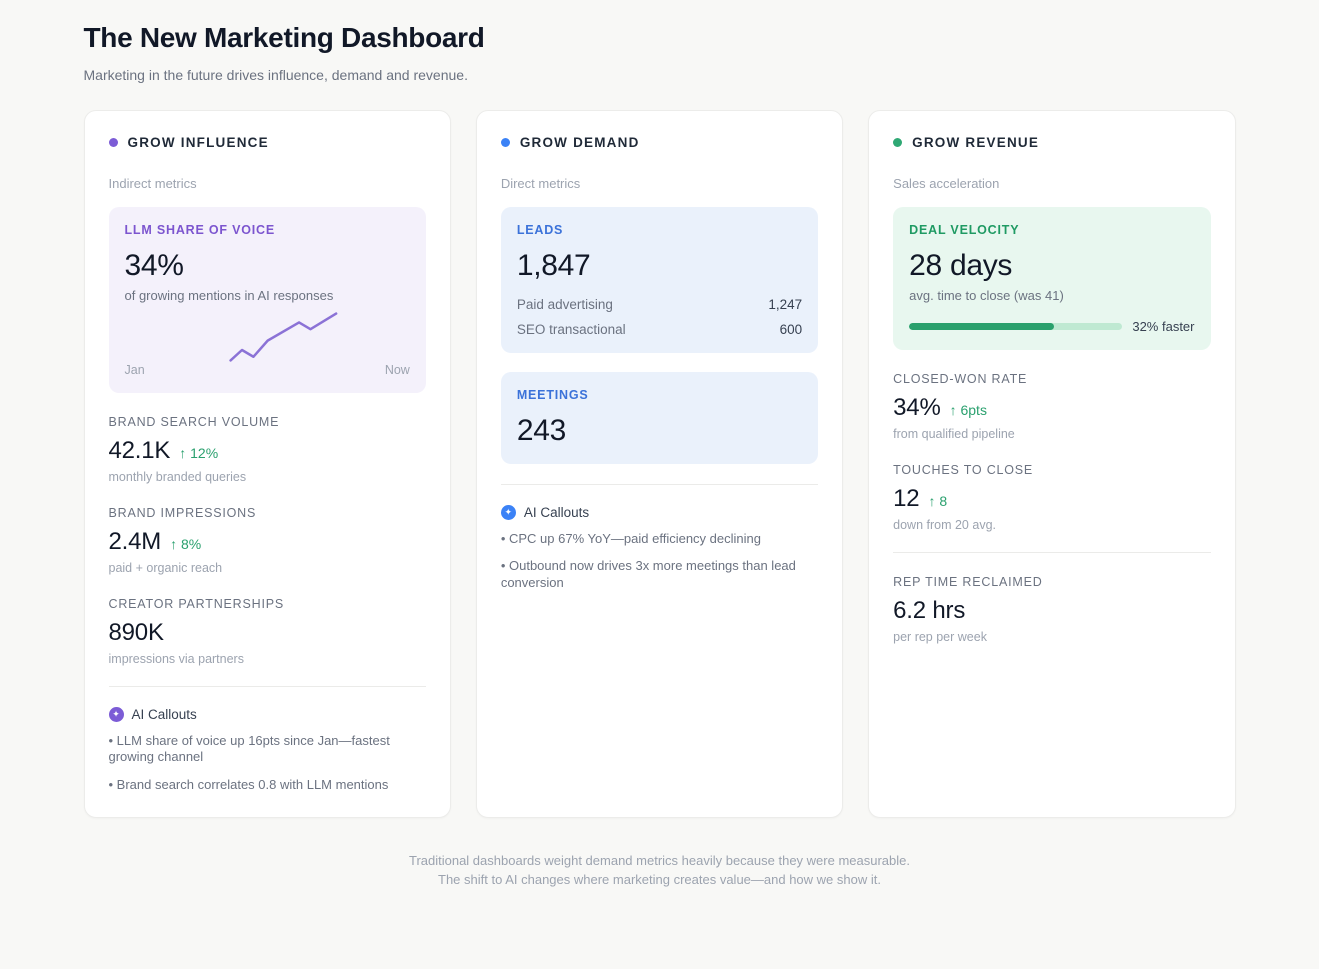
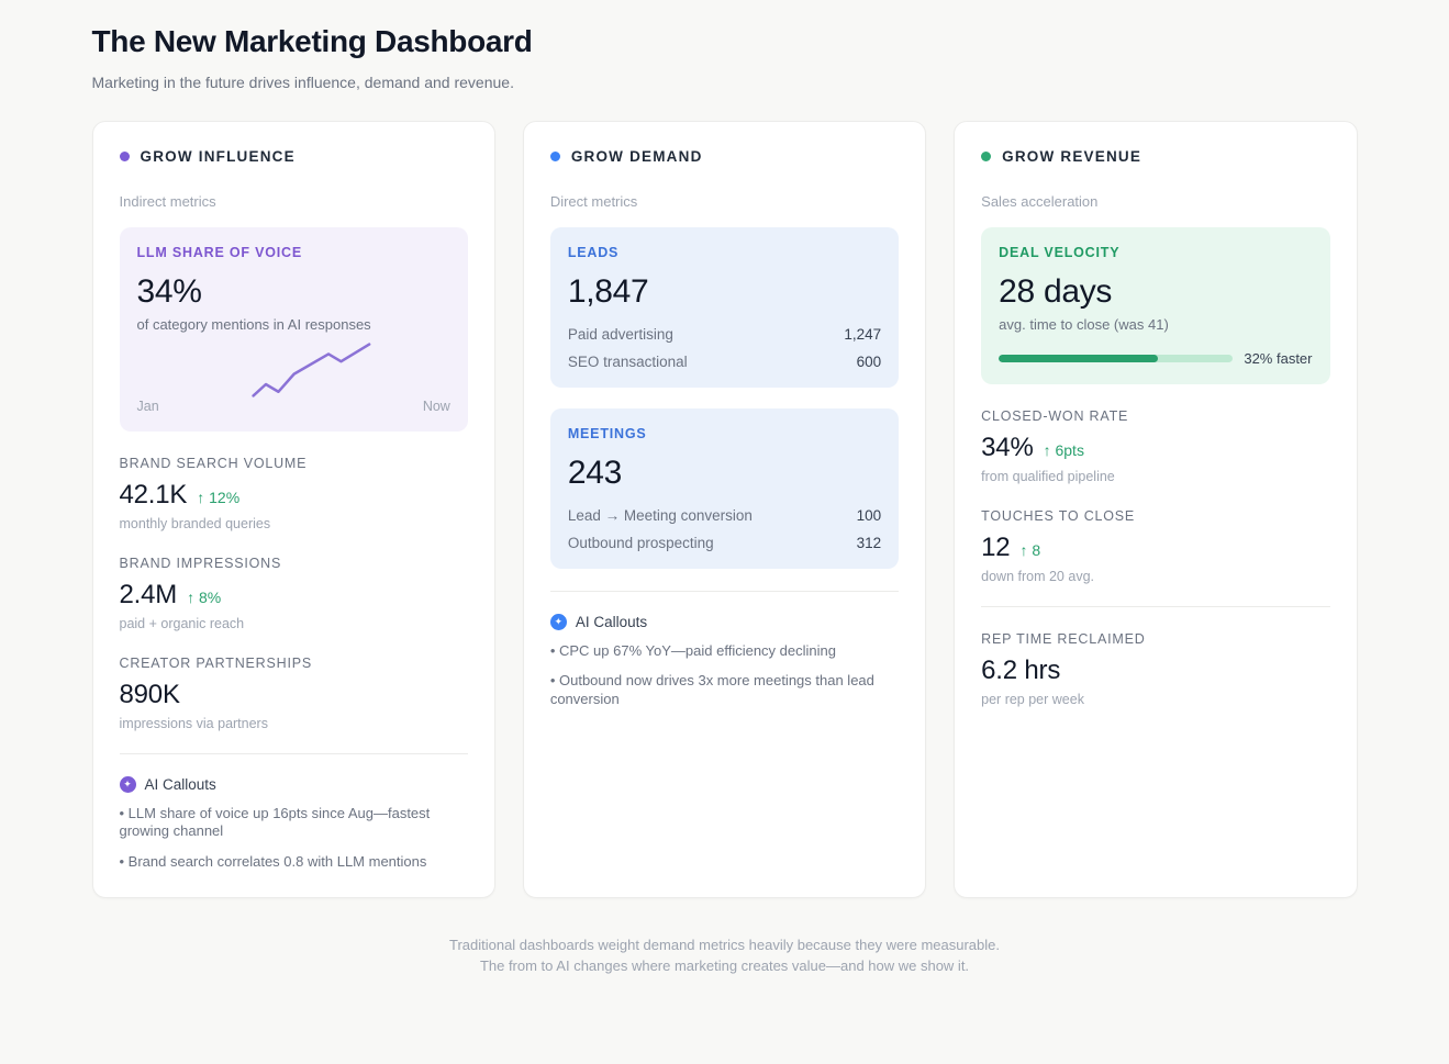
  The New Marketing Dashboard
  Marketing in the future drives influence, demand and revenue.
  GROW INFLUENCE
  Indirect metrics
  LLM SHARE OF VOICE
  34%
- of growing mentions in AI responses
+ of category mentions in AI responses
  Jan
  Now
  BRAND SEARCH VOLUME
  42.1K
  ↑ 12%
  monthly branded queries
  BRAND IMPRESSIONS
  2.4M
  ↑ 8%
  paid + organic reach
  CREATOR PARTNERSHIPS
  890K
  impressions via partners
  ✦
  AI Callouts
- LLM share of voice up 16pts since Jan—fastest growing channel
+ LLM share of voice up 16pts since Aug—fastest growing channel
  Brand search correlates 0.8 with LLM mentions
  GROW DEMAND
  Direct metrics
  LEADS
  1,847
  Paid advertising
  1,247
  SEO transactional
  600
  MEETINGS
  243
+ Lead → Meeting conversion
+ 100
+ Outbound prospecting
+ 312
  ✦
  AI Callouts
  CPC up 67% YoY—paid efficiency declining
  Outbound now drives 3x more meetings than lead conversion
  GROW REVENUE
  Sales acceleration
  DEAL VELOCITY
  28 days
  avg. time to close (was 41)
  32% faster
  CLOSED-WON RATE
  34%
  ↑ 6pts
  from qualified pipeline
  TOUCHES TO CLOSE
  12
  ↑ 8
  down from 20 avg.
  REP TIME RECLAIMED
  6.2 hrs
  per rep per week
  Traditional dashboards weight demand metrics heavily because they were measurable.
- The shift to AI changes where marketing creates value—and how we show it.
+ The from to AI changes where marketing creates value—and how we show it.
